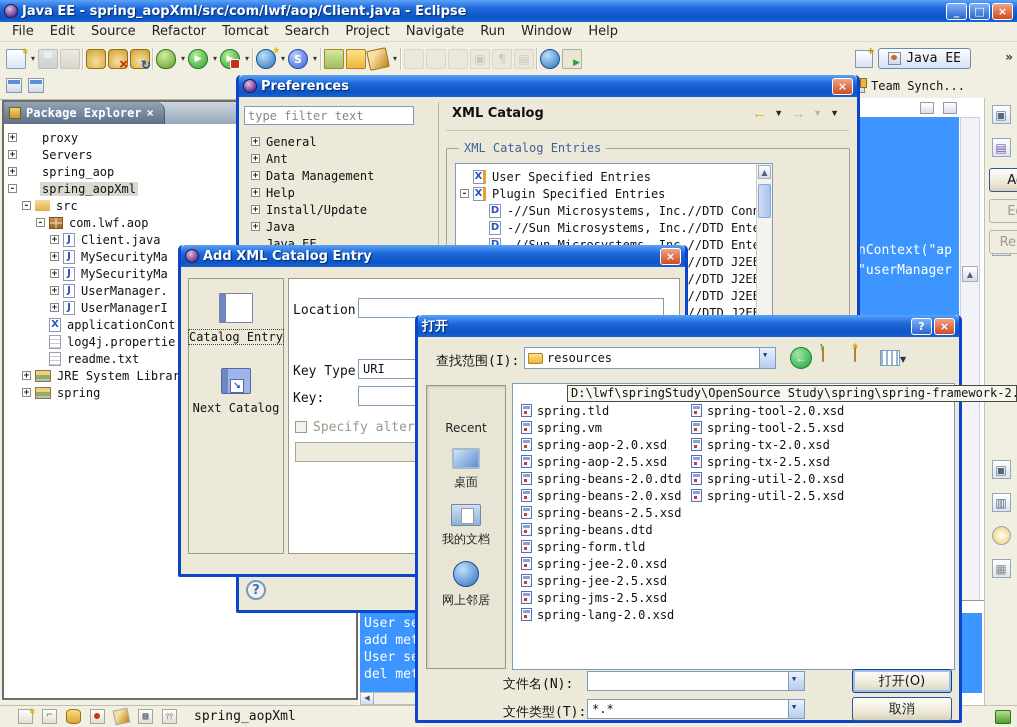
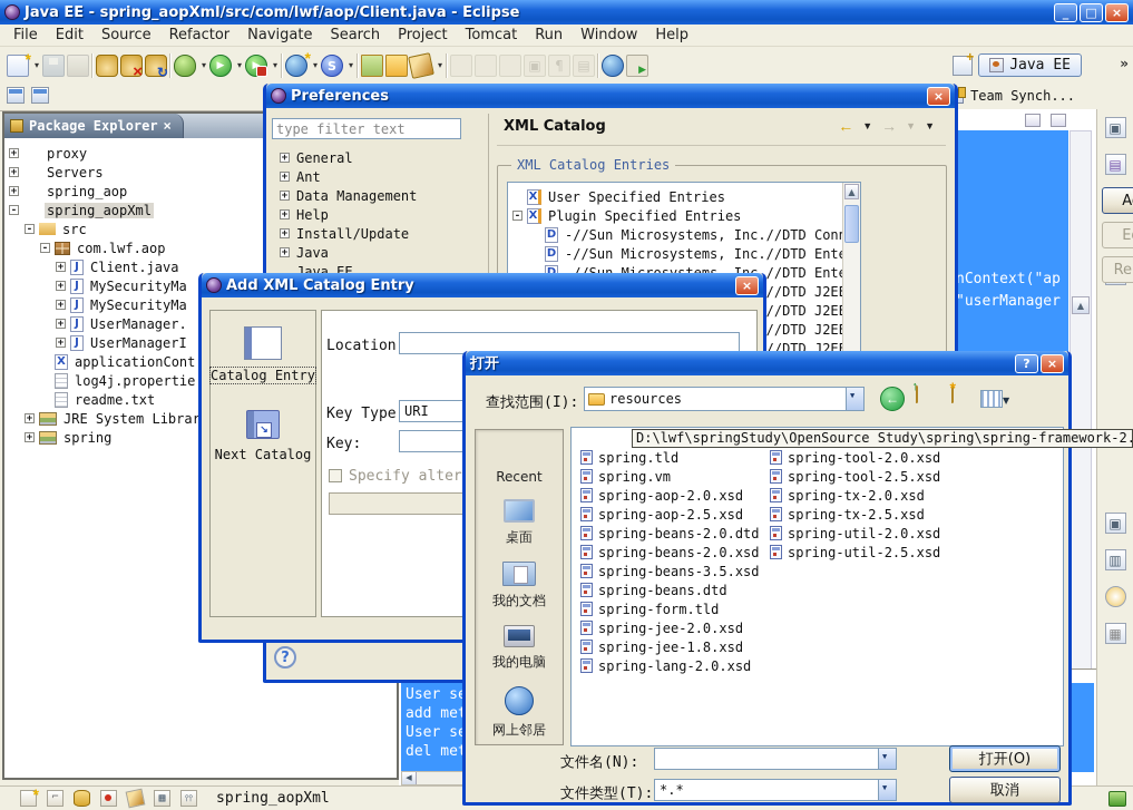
  Java EE - spring_aopXml/src/com/lwf/aop/Client.java - Eclipse
  _
  □
  ×
  File
  Edit
  Source
  Refactor
- Tomcat
+ Navigate
  Search
  Project
- Navigate
+ Tomcat
  Run
  Window
  Help
  Java EE
  »
  Team Synch...
  Package Explorer
  ×
  +
  proxy
  +
  Servers
  +
  spring_aop
  -
  spring_aopXml
  -
  src
  -
  com.lwf.aop
  +
  Client.java
  +
  MySecurityMa
  +
  MySecurityMa
  +
  UserManager.
  +
  UserManagerI
  applicationCont
  log4j.propertie
  readme.txt
  +
  JRE System Librar
  +
  spring
  nContext("ap
  "userManager
  ▲
  User s
  add me
  User s
  del me
  ◀
  spring_aopXml
  Preferences
  ×
  type filter text
  +
  General
  +
  Ant
  +
  Data Management
  +
  Help
  +
  Install/Update
  +
  Java
  Java EE
  XML Catalog
  ←
  ▼
  →
  ▼
  ▼
  XML Catalog Entries
  User Specified Entries
  -
  Plugin Specified Entries
  -//Sun Microsystems, Inc.//DTD Con
  -//Sun Microsystems, Inc.//DTD Ent
  ▲
  ?
  Add XML Catalog Entry
  ×
  Catalog Entry
  Next Catalog
  Location
  Key Type
  URI
  Key:
  打开
  ?
  ×
  查找范围(I):
  resources
  ▼
  Recent
  桌面
  我的文档
+ 我的电脑
  网上邻居
  spring.tld
  spring.vm
  spring-aop-2.0.xsd
  spring-aop-2.5.xsd
  spring-beans-2.0.dtd
  spring-beans-2.0.xsd
- spring-beans-2.5.xsd
+ spring-beans-3.5.xsd
  spring-beans.dtd
  spring-form.tld
  spring-jee-2.0.xsd
- spring-jee-2.5.xsd
+ spring-jee-1.8.xsd
- spring-jms-2.5.xsd
  spring-lang-2.0.xsd
  spring-tool-2.0.xsd
  spring-tool-2.5.xsd
  spring-tx-2.0.xsd
  spring-tx-2.5.xsd
  spring-util-2.0.xsd
  spring-util-2.5.xsd
  文件名(N):
  打开(O)
  文件类型(T):
  *.*
  取消
  D:\lwf\springStudy\OpenSource Study\spring\spring-framework-2.
